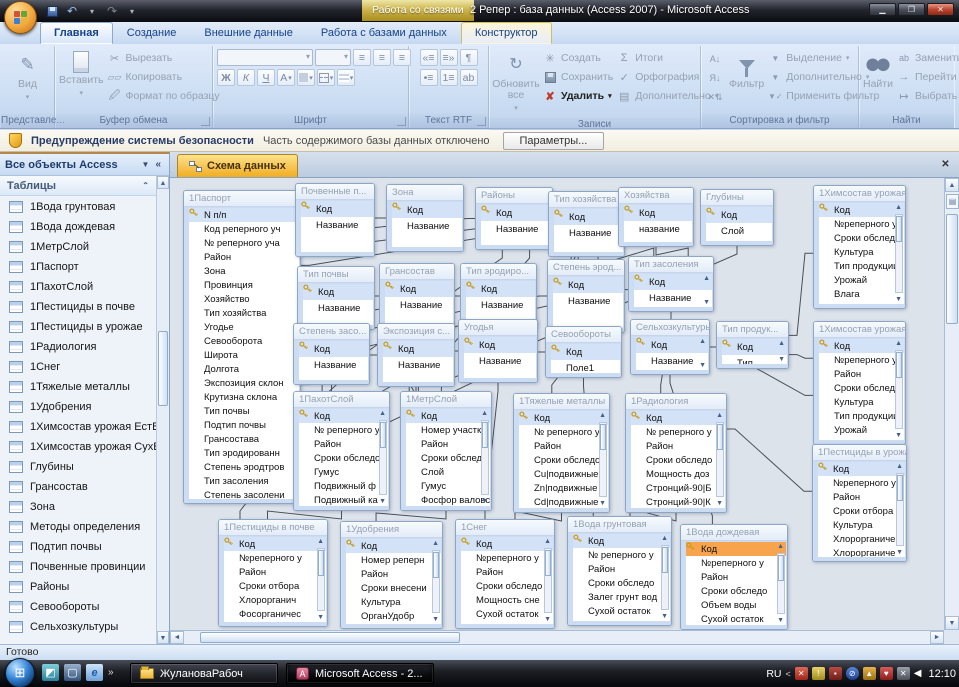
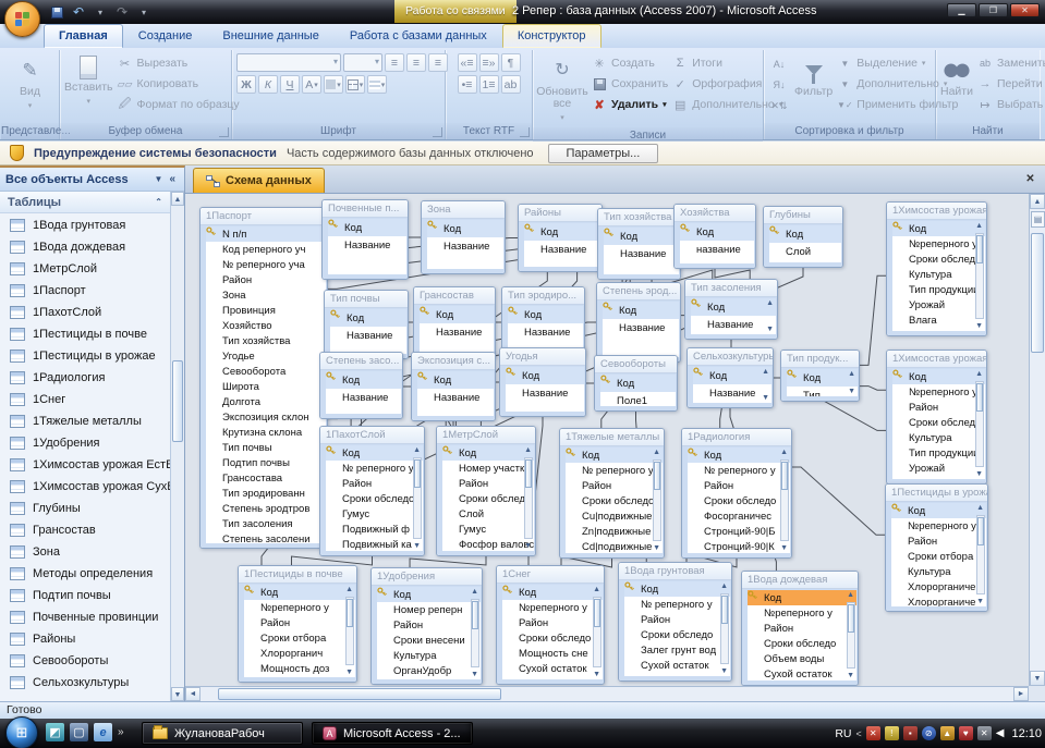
  ↶
  ▾
  ↷
  ▾
  Работа со связями
  2 Репер : база данных (Access 2007) - Microsoft Access
  ▁
  ❐
  ✕
  Главная
  Создание
  Внешние данные
  Работа с базами данных
  Конструктор
  ✎
  Вид
  Представле
  Вставить
  ✂
  Вырезать
  ▱▱
  Копировать
  🖉
  Формат по образцу
  Буфер обмена
  ≡
  ≡
  ≡
  Ж
  К
  Ч
  А
  Шрифт
  «≡
  ≡»
  ¶
  •≡
  1≡
  ab
  Текст RTF
  ↻
  Обновить все
  ✳
  Создать
  Сохранить
  ✘
  Удалить
  Σ
  Итоги
  ✓
  Орфография
  ▤
  Дополнительно
  Записи
  А↓
  Я↓
  ✕⇅
  Фильтр
  ▼
  Выделение
  ▼
  Дополнительно
  ▼✓
  Применить фильтр
  Сортировка и фильтр
  Найти
  ab
  Заменит
  →
  Перейти
  ↦
  Выбрать
  Найти
  Предупреждение системы безопасности
  Часть содержимого базы данных отключено
  Параметры...
  Все объекты Access
  ▼
  «
  Таблицы
  ⌃
  1Вода грунтовая
  1Вода дождевая
  1МетрСлой
  1Паспорт
  1ПахотСлой
  1Пестициды в почве
  1Пестициды в урожае
  1Радиология
  1Снег
  1Тяжелые металлы
  1Удобрения
  1Химсостав урожая Ест
  1Химсостав урожая Сух
  Глубины
  Грансостав
  Зона
  Методы определения
  Подтип почвы
  Почвенные провинции
  Районы
  Севообороты
  Сельхозкультуры
  Схема данных
  ✕
  1Паспорт
  N п/п
  Код реперного уч
  № реперного уча
  Район
  Зона
  Провинция
  Хозяйство
  Тип хозяйства
  Угодье
  Севооборота
  Широта
  Долгота
  Экспозиция склон
  Крутизна склона
  Тип почвы
  Подтип почвы
  Грансостава
  Тип эродированн
  Степень эродтров
  Тип засоления
  Степень засолени
  Почвенные п...
  Код
  Название
  Зона
  Код
  Название
  Районы
  Код
  Название
  Тип хозяйства
  Код
  Название
  Хозяйства
  Код
  название
  Глубины
  Код
  Слой
  1Химсостав урожая
  Код
  №реперного
  Сроки обслед
  Культура
  Тип продукци
  Урожай
  Влага
  Тип почвы
  Код
  Название
  Грансостав
  Код
  Название
  Тип эродиро...
  Код
  Название
  Степень эрод...
  Код
  Название
  Тип засоления
  Код
  Название
  Степень засо...
  Код
  Название
  Экспозиция с...
  Код
  Название
  Угодья
  Код
  Название
  Севообороты
  Код
  Поле1
  Сельхозкультуры
  Код
  Название
  Тип продук...
  Код
  Тип
  1Химсостав урожая
  Код
  №реперного
  Район
  Сроки обслед
  Культура
  Тип продукци
  Урожай
  1ПахотСлой
  Код
  № реперного у
  Район
  Сроки обследо
  Гумус
  Подвижный ф
  Подвижный ка
  1МетрСлой
  Код
  Номер участк
  Район
  Сроки обслед
  Слой
  Гумус
  Фосфор валовс
  1Тяжелые металлы
  Код
  № реперного у
  Район
  Сроки обследо
  Cu|подвижные
  Zn|подвижные
  Cd|подвижные
  1Радиология
  Код
  № реперного у
  Район
  Сроки обследо
- Мощность доз
+ Фосорганичес
  Стронций-90|Б
  Стронций-90|К
  1Пестициды в урож
  Код
  №реперного у
  Район
  Сроки отбора
  Культура
  Хлорорганиче
  Хлорорганиче
  1Пестициды в почве
  Код
  №реперного у
  Район
  Сроки отбора
  Хлорорганич
- Фосорганичес
+ Мощность доз
  1Удобрения
  Код
  Номер реперн
  Район
  Сроки внесени
  Культура
  ОрганУдобр
  1Снег
  Код
  №реперного у
  Район
  Сроки обследо
  Мощность сне
  Сухой остаток
  1Вода грунтовая
  Код
  № реперного у
  Район
  Сроки обследо
  Залег грунт вод
  Сухой остаток
  1Вода дождевая
  Код
  №реперного у
  Район
  Сроки обследо
  Объем воды
  Сухой остаток
  ▤
  Готово
  ⊞
  ◩
  ▢
  e
  »
  ЖулановаРабоч
  A
  Microsoft Access - 2...
  RU
  <
  ✕
  !
  ▪
  ⊘
  ▲
  ♥
  ✕
  ◀
  12:10
